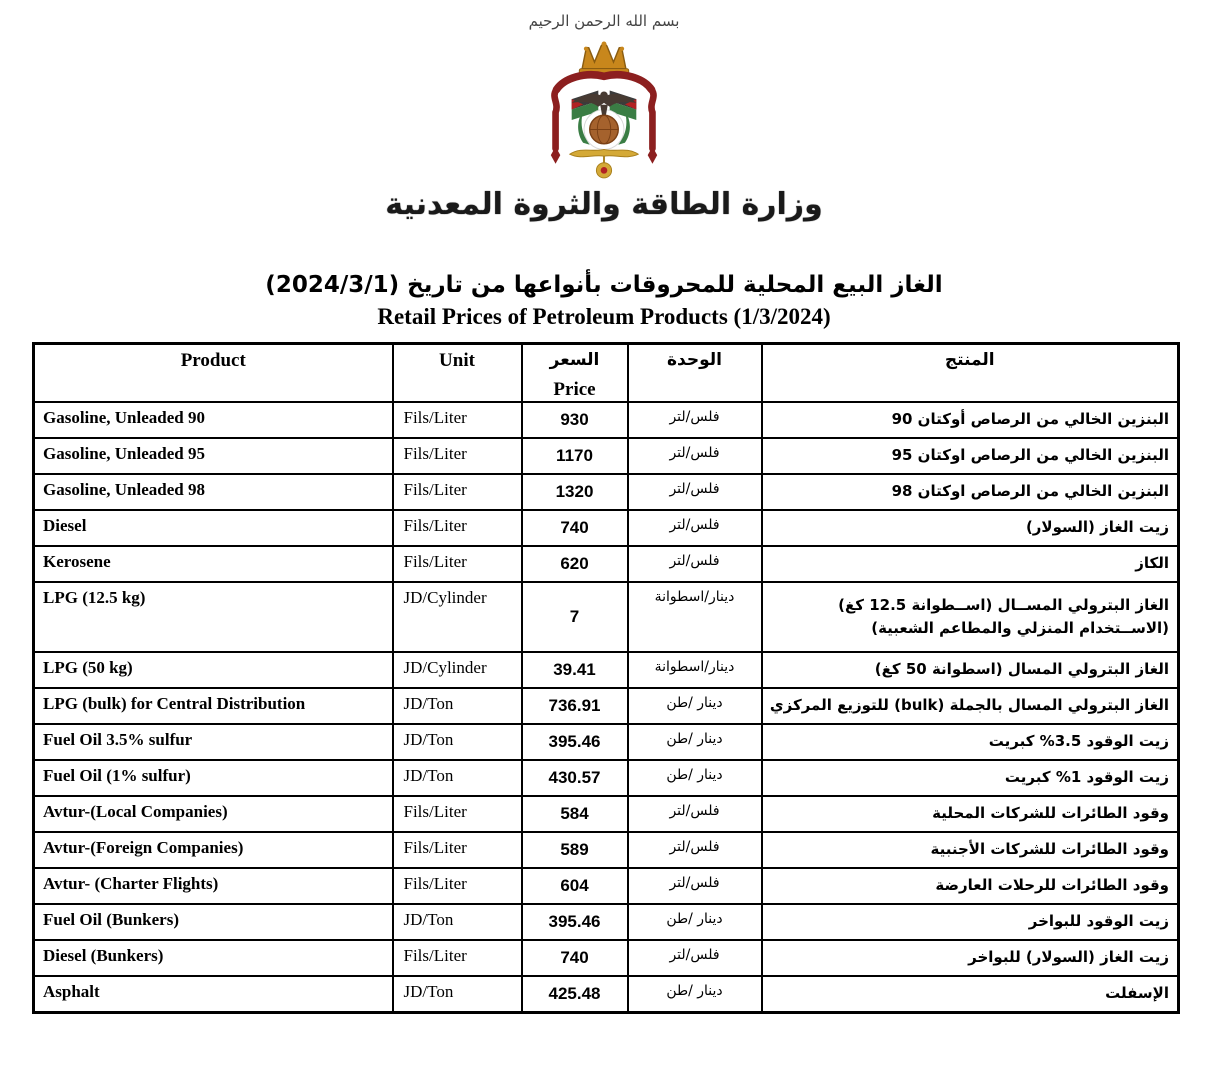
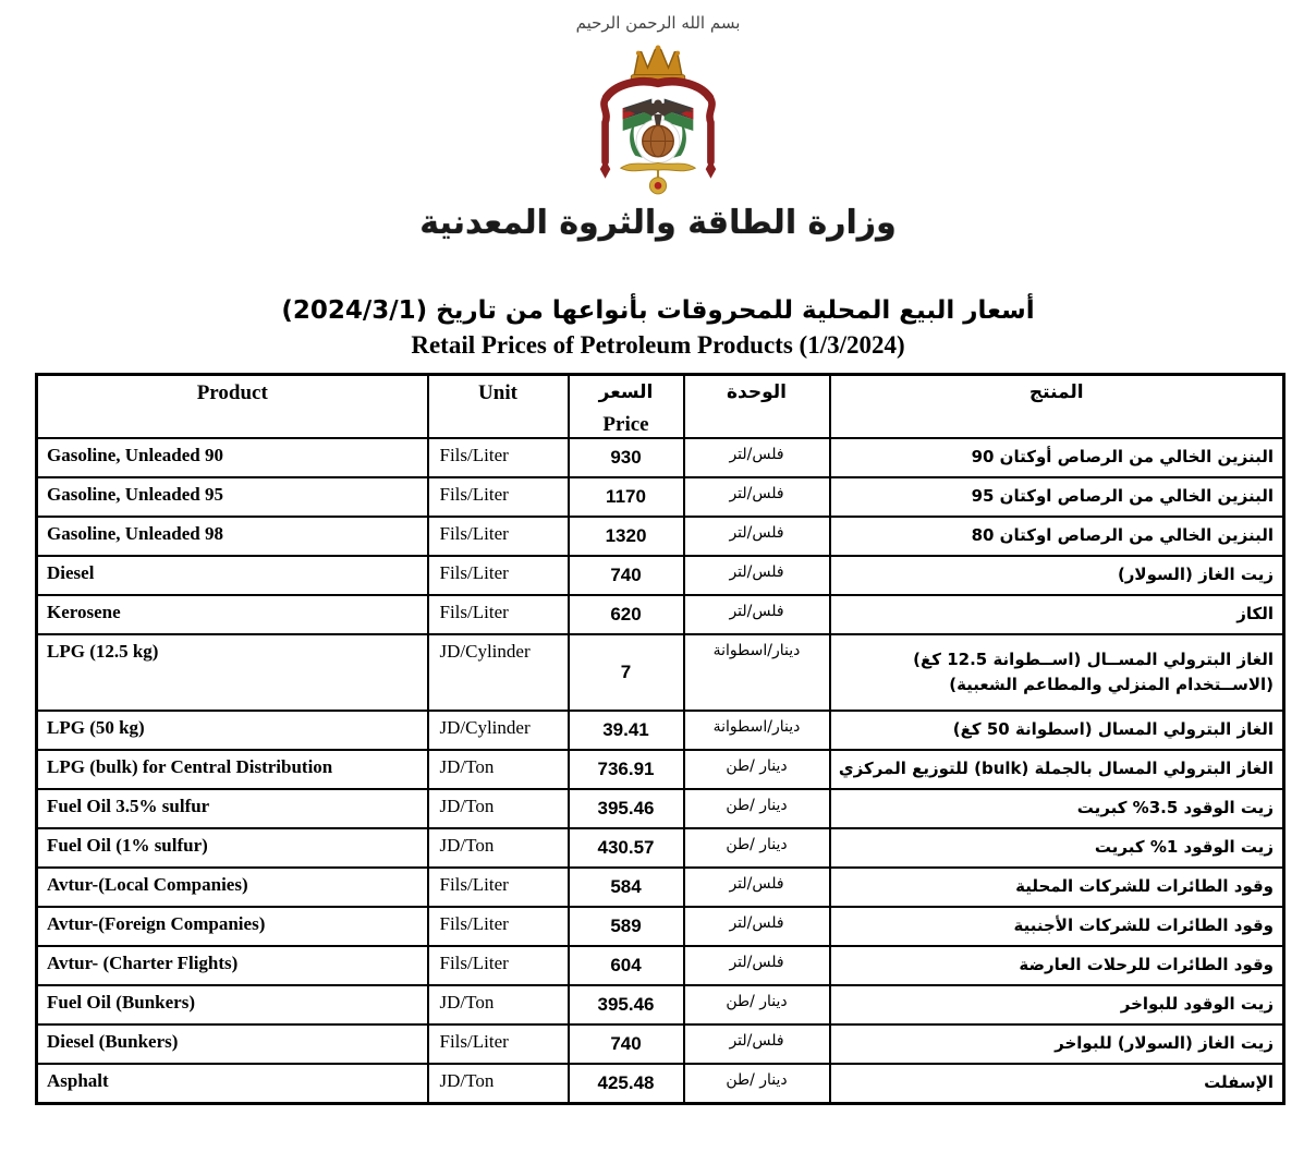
  بسم الله الرحمن الرحيم
  وزارة الطاقة والثروة المعدنية
- الغاز البيع المحلية للمحروقات بأنواعها من تاريخ (2024/3/1)
+ أسعار البيع المحلية للمحروقات بأنواعها من تاريخ (2024/3/1)
  Retail Prices of Petroleum Products (1/3/2024)
  Product	Unit	السعر Price	الوحدة	المنتج
  Gasoline, Unleaded 90	Fils/Liter	930	فلس/لتر	البنزين الخالي من الرصاص أوكتان 90
  Gasoline, Unleaded 95	Fils/Liter	1170	فلس/لتر	البنزين الخالي من الرصاص اوكتان 95
- Gasoline, Unleaded 98	Fils/Liter	1320	فلس/لتر	البنزين الخالي من الرصاص اوكتان 98
+ Gasoline, Unleaded 98	Fils/Liter	1320	فلس/لتر	البنزين الخالي من الرصاص اوكتان 80
  Diesel	Fils/Liter	740	فلس/لتر	زيت الغاز (السولار)
  Kerosene	Fils/Liter	620	فلس/لتر	الكاز
  LPG (12.5 kg)	JD/Cylinder	7	دينار/اسطوانة	الغاز البترولي المســال (اســطوانة 12.5 كغ) (الاســتخدام المنزلي والمطاعم الشعبية)
  LPG (50 kg)	JD/Cylinder	39.41	دينار/اسطوانة	الغاز البترولي المسال (اسطوانة 50 كغ)
  LPG (bulk) for Central Distribution	JD/Ton	736.91	دينار /طن	الغاز البترولي المسال بالجملة (bulk) للتوزيع المركزي
  Fuel Oil 3.5% sulfur	JD/Ton	395.46	دينار /طن	زيت الوقود 3.5% كبريت
  Fuel Oil (1% sulfur)	JD/Ton	430.57	دينار /طن	زيت الوقود 1% كبريت
  Avtur-(Local Companies)	Fils/Liter	584	فلس/لتر	وقود الطائرات للشركات المحلية
  Avtur-(Foreign Companies)	Fils/Liter	589	فلس/لتر	وقود الطائرات للشركات الأجنبية
  Avtur- (Charter Flights)	Fils/Liter	604	فلس/لتر	وقود الطائرات للرحلات العارضة
  Fuel Oil (Bunkers)	JD/Ton	395.46	دينار /طن	زيت الوقود للبواخر
  Diesel (Bunkers)	Fils/Liter	740	فلس/لتر	زيت الغاز (السولار) للبواخر
  Asphalt	JD/Ton	425.48	دينار /طن	الإسفلت
